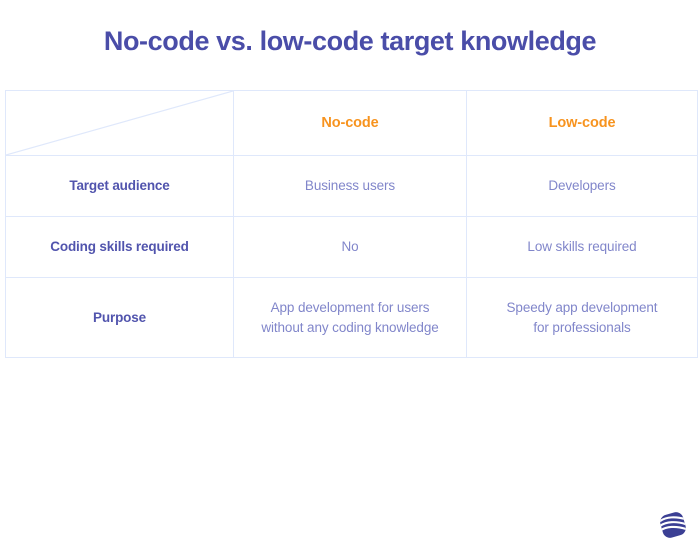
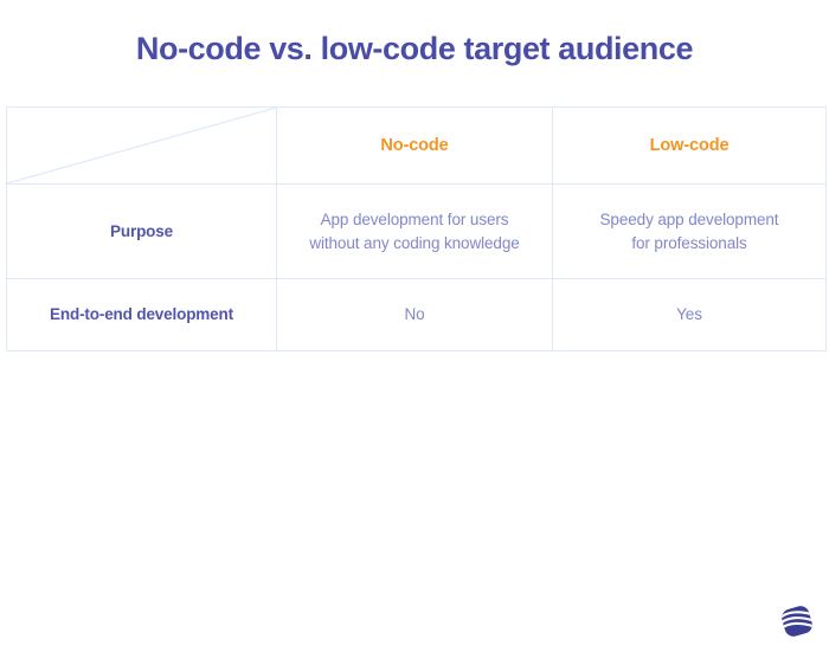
- No-code vs. low-code target knowledge
+ No-code vs. low-code target audience
  	No-code	Low-code
- Target audience	Business users	Developers
- Coding skills required	No	Low skills required
  Purpose	App development for users without any coding knowledge	Speedy app development for professionals
+ End-to-end development	No	Yes
